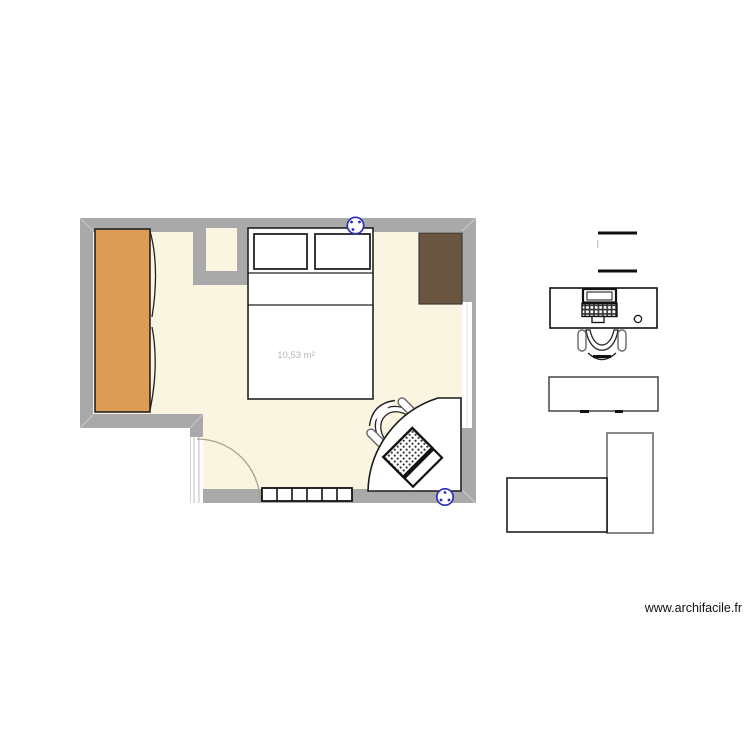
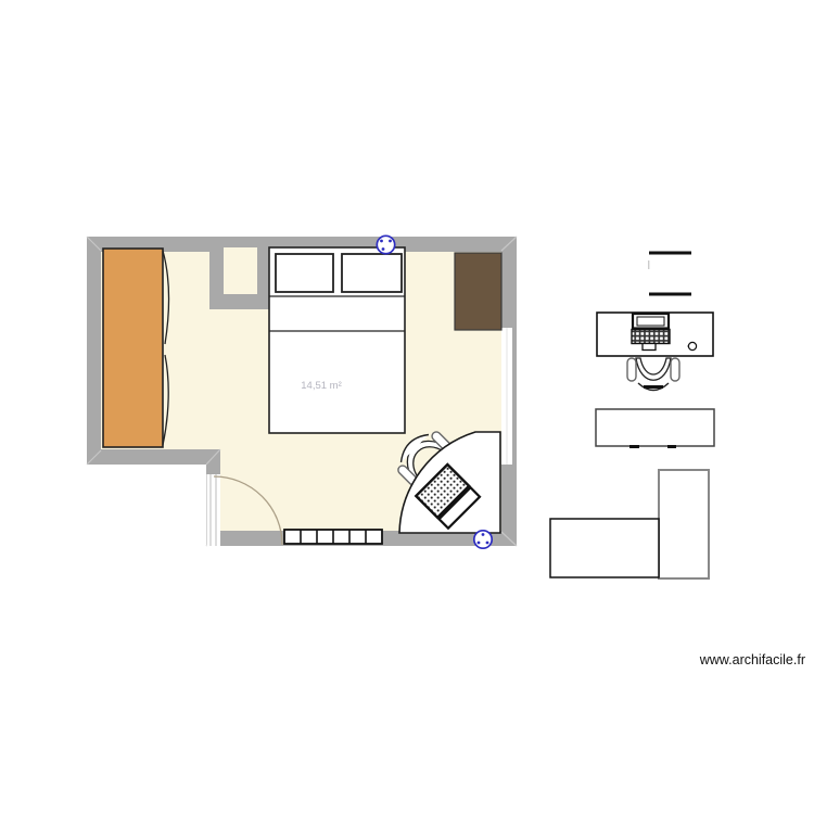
- 10,53 m²
+ 14,51 m²
  www.archifacile.fr
